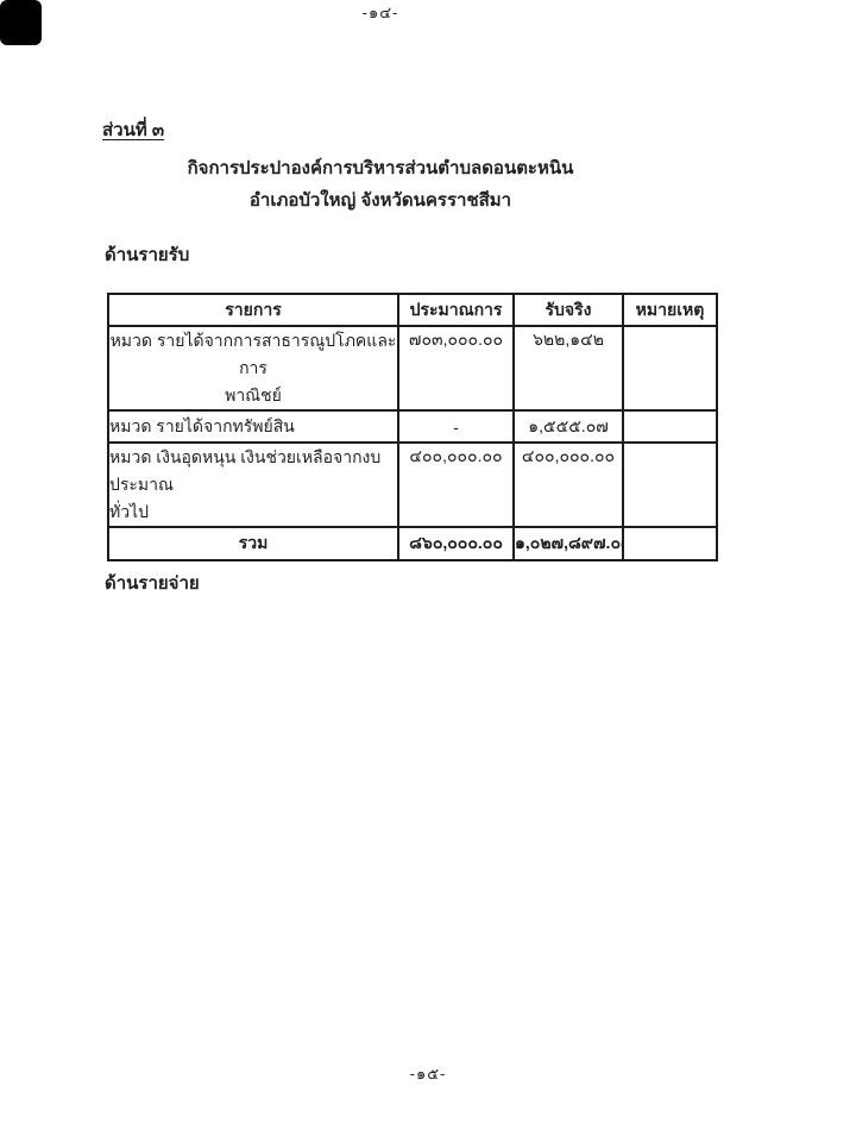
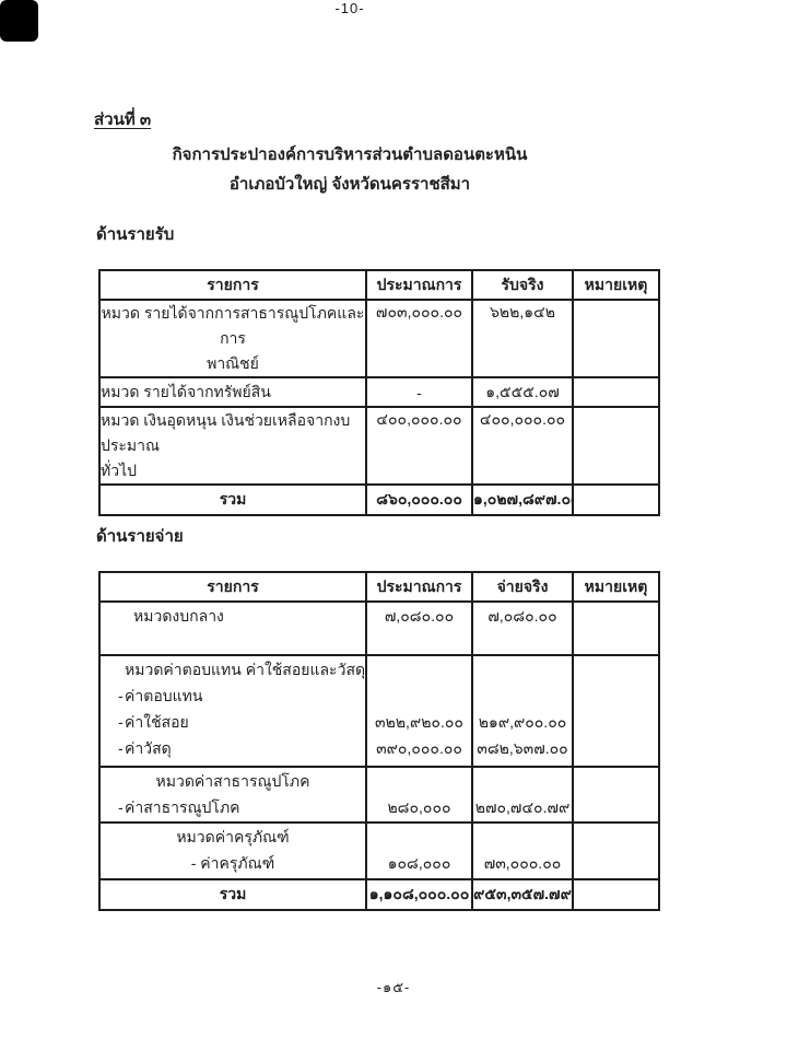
- -๑๔-
+ -10-
  ส่วนที่ ๓
  กิจการประปาองค์การบริหารส่วนตำบลดอนตะหนิน
  อำเภอบัวใหญ่ จังหวัดนครราชสีมา
  ด้านรายรับ
  รายการ	ประมาณการ	รับจริง	หมายเหตุ
  หมวด รายได้จากการสาธารณูปโภคและการ พาณิชย์	๗๐๓,๐๐๐.๐๐	๖๒๒,๑๔๒
  หมวด รายได้จากทรัพย์สิน	-	๑,๕๕๕.๐๗
  หมวด เงินอุดหนุน เงินช่วยเหลือจากงบประมาณ ทั่วไป	๔๐๐,๐๐๐.๐๐	๔๐๐,๐๐๐.๐๐
  รวม	๘๖๐,๐๐๐.๐๐	๑,๐๒๗,๘๙๗.๐
  ด้านรายจ่าย
+ รายการ	ประมาณการ	จ่ายจริง	หมายเหตุ
+ หมวดงบกลาง	๗,๐๘๐.๐๐	๗,๐๘๐.๐๐
+ หมวดค่าตอบแทน ค่าใช้สอยและวัสดุ - ค่าตอบแทน - ค่าใช้สอย - ค่าวัสดุ	๓๒๒,๙๒๐.๐๐ ๓๙๐,๐๐๐.๐๐	๒๑๙,๙๐๐.๐๐ ๓๘๒,๖๓๗.๐๐
+ หมวดค่าสาธารณูปโภค - ค่าสาธารณูปโภค	๒๘๐,๐๐๐	๒๗๐,๗๔๐.๗๙
+ หมวดค่าครุภัณฑ์ - ค่าครุภัณฑ์	๑๐๘,๐๐๐	๗๓,๐๐๐.๐๐
+ รวม	๑,๑๐๘,๐๐๐.๐๐	๙๕๓,๓๕๗.๗๙
  -๑๕-
